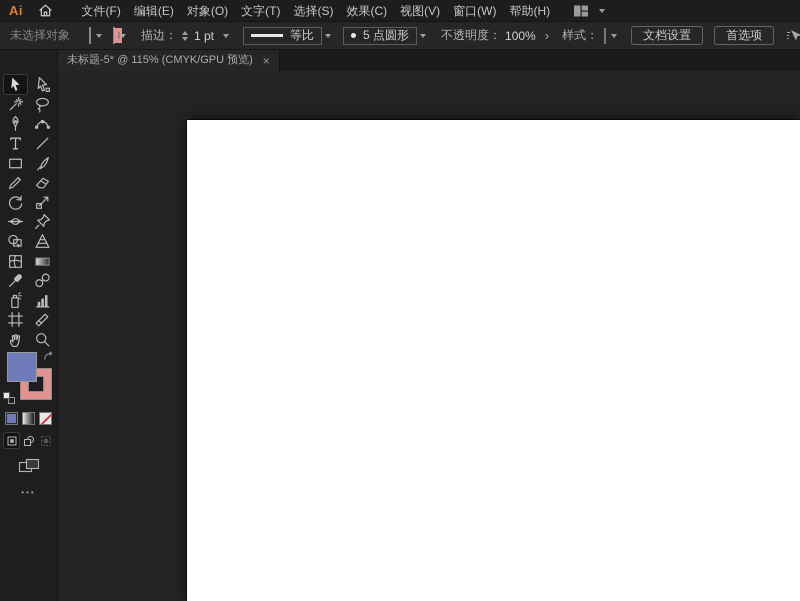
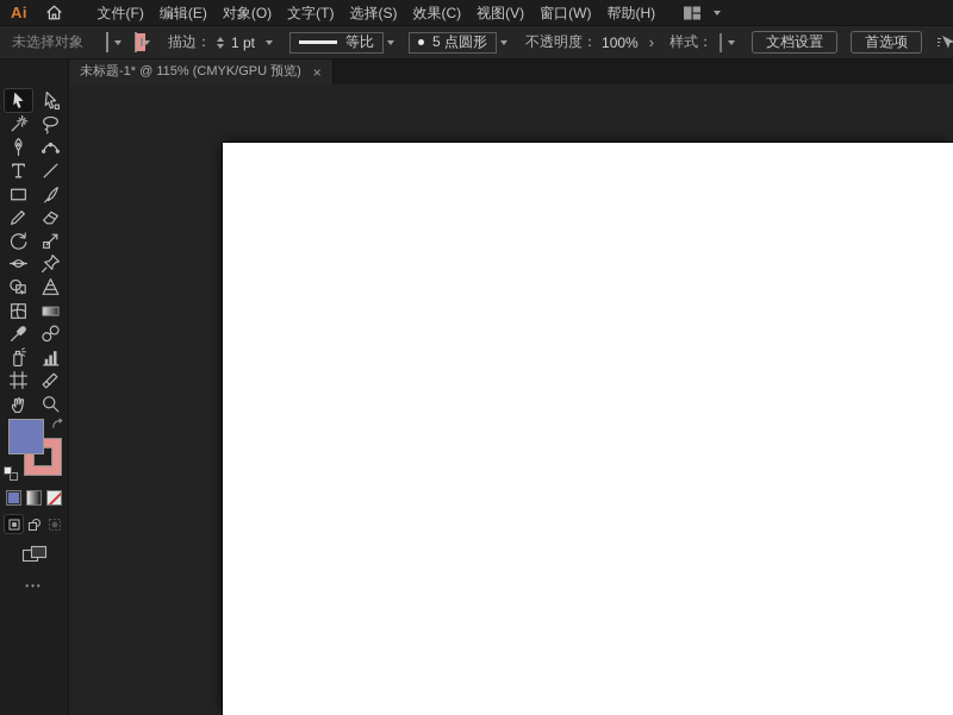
  Ai
  文件(F)
  编辑(E)
  对象(O)
  文字(T)
  选择(S)
  效果(C)
  视图(V)
  窗口(W)
  帮助(H)
  未选择对象
  描边：
  1 pt
  等比
  5 点圆形
  不透明度：
  100%
  ›
  样式：
  文档设置
  首选项
  •••
- 未标题-5* @ 115% (CMYK/GPU 预览)
+ 未标题-1* @ 115% (CMYK/GPU 预览)
  ×
